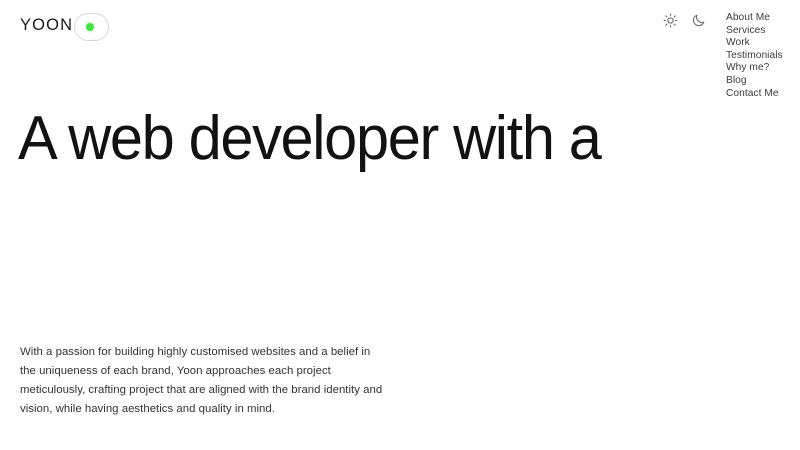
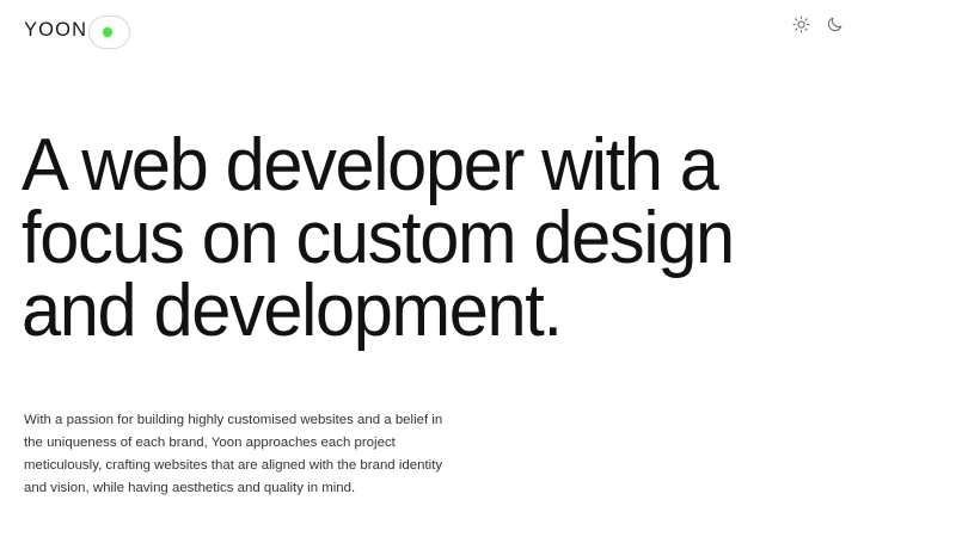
  YOON
- About Me
- Services
- Work
- Testimonials
- Why me?
- Blog
- Contact Me
  A web developer with a
+ focus on custom design
+ and development.
- With a passion for building highly customised websites and a belief in the uniqueness of each brand, Yoon approaches each project meticulously, crafting project that are aligned with the brand identity and vision, while having aesthetics and quality in mind.
+ With a passion for building highly customised websites and a belief in the uniqueness of each brand, Yoon approaches each project meticulously, crafting websites that are aligned with the brand identity and vision, while having aesthetics and quality in mind.
